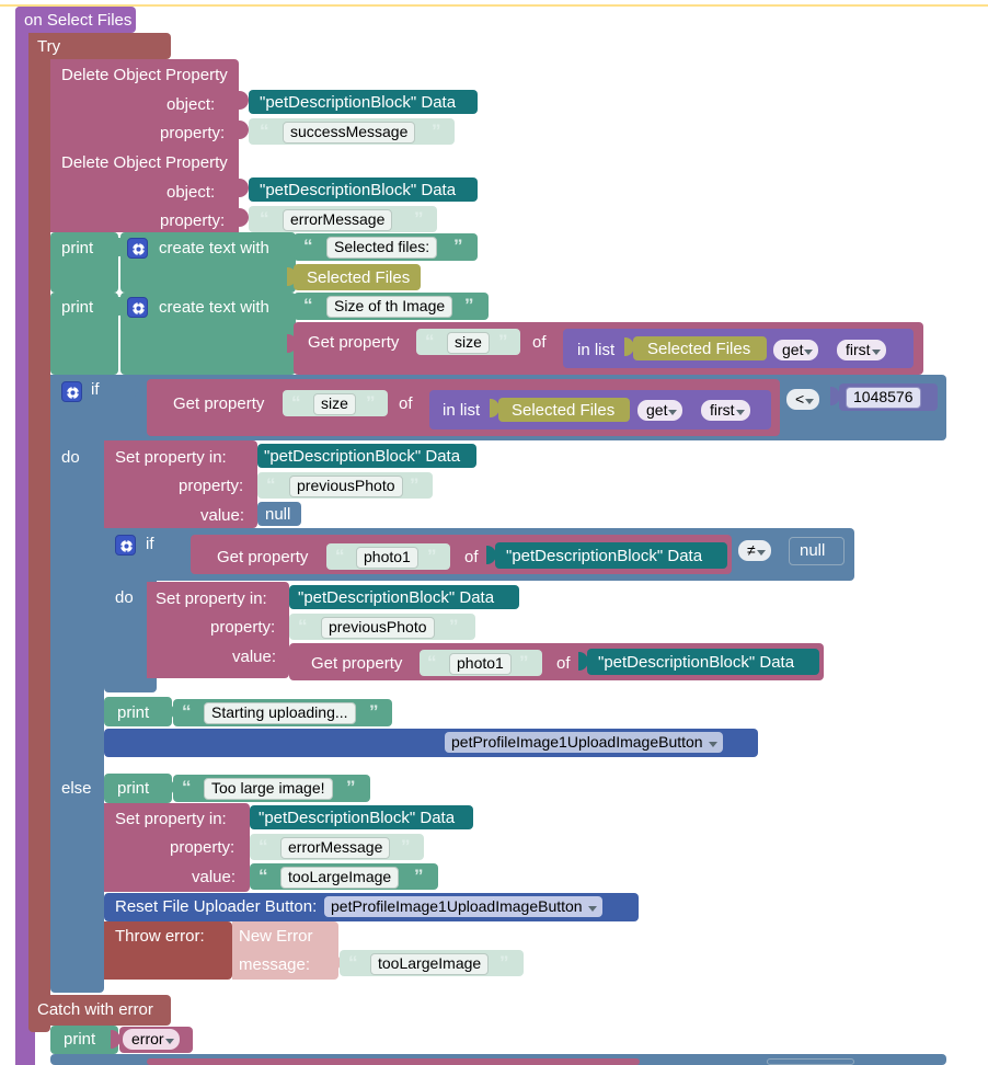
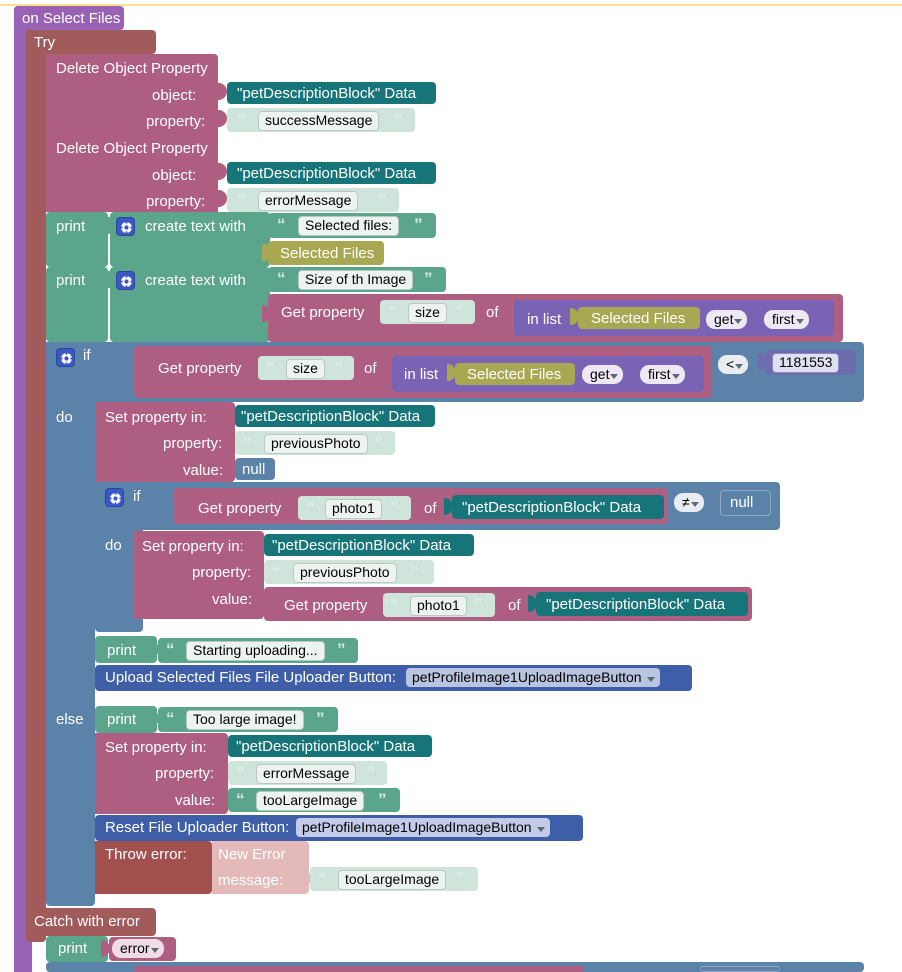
  on Select Files
  Try
  Delete Object Property
  object:
  property:
  "petDescriptionBlock" Data
  successMessage
  Delete Object Property
  object:
  property:
  "petDescriptionBlock" Data
  errorMessage
  print
  create text with
  “
  Selected files:
  ”
  Selected Files
  print
  create text with
  “
  Size of th Image
  ”
  Get property
  size
  of
  in list
  Selected Files
  get
  first
  if
  Get property
  size
  of
  in list
  Selected Files
  get
  first
  <
- 1048576
+ 1181553
  do
  Set property in:
  property:
  value:
  "petDescriptionBlock" Data
  previousPhoto
  null
  if
  Get property
  photo1
  of
  "petDescriptionBlock" Data
  ≠
  null
  do
  Set property in:
  property:
  value:
  "petDescriptionBlock" Data
  previousPhoto
  Get property
  photo1
  of
  "petDescriptionBlock" Data
  print
  “
  Starting uploading...
  ”
+ Upload Selected Files File Uploader Button:
  petProfileImage1UploadImageButton
  else
  print
  “
  Too large image!
  ”
  Set property in:
  property:
  value:
  "petDescriptionBlock" Data
  errorMessage
  “
  tooLargeImage
  ”
  Reset File Uploader Button:
  petProfileImage1UploadImageButton
  Throw error:
  New Error
  message:
  tooLargeImage
  Catch with error
  print
  error
